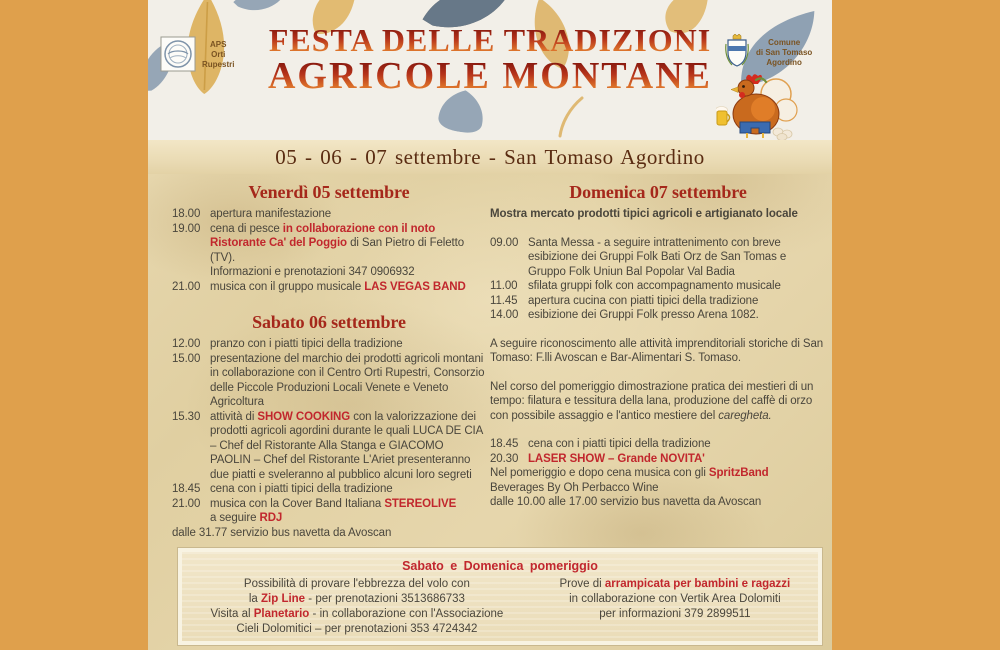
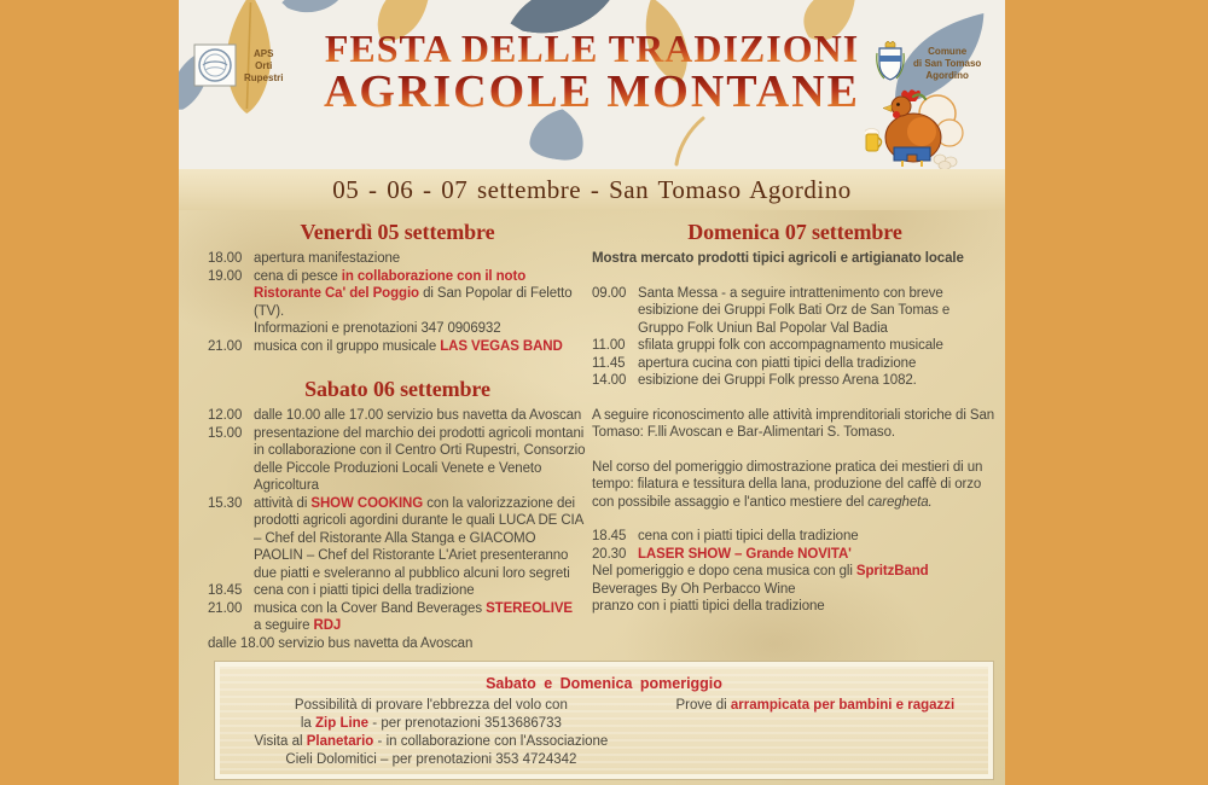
  APS
  Orti
  Rupestri
  FESTA DELLE TRADIZIONI
  AGRICOLE MONTANE
  Comune
  di San Tomaso
  Agordino
  05 - 06 - 07 settembre - San Tomaso Agordino
  Venerdì 05 settembre
  18.00
  apertura manifestazione
  19.00
- cena di pesce in collaborazione con il noto Ristorante Ca' del Poggio di San Pietro di Feletto (TV).
+ cena di pesce in collaborazione con il noto Ristorante Ca' del Poggio di San Popolar di Feletto (TV).
  Informazioni e prenotazioni 347 0906932
  21.00
  musica con il gruppo musicale LAS VEGAS BAND
  Sabato 06 settembre
  12.00
- pranzo con i piatti tipici della tradizione
+ dalle 10.00 alle 17.00 servizio bus navetta da Avoscan
  15.00
  presentazione del marchio dei prodotti agricoli montani in collaborazione con il Centro Orti Rupestri, Consorzio delle Piccole Produzioni Locali Venete e Veneto Agricoltura
  15.30
  attività di SHOW COOKING con la valorizzazione dei prodotti agricoli agordini durante le quali LUCA DE CIA – Chef del Ristorante Alla Stanga e GIACOMO PAOLIN – Chef del Ristorante L'Ariet presenteranno due piatti e sveleranno al pubblico alcuni loro segreti
  18.45
  cena con i piatti tipici della tradizione
  21.00
- musica con la Cover Band Italiana STEREOLIVE
+ musica con la Cover Band Beverages STEREOLIVE
  a seguire RDJ
- dalle 31.77 servizio bus navetta da Avoscan
+ dalle 18.00 servizio bus navetta da Avoscan
  Domenica 07 settembre
  Mostra mercato prodotti tipici agricoli e artigianato locale
  09.00
  Santa Messa - a seguire intrattenimento con breve esibizione dei Gruppi Folk Bati Orz de San Tomas e Gruppo Folk Uniun Bal Popolar Val Badia
  11.00
  sfilata gruppi folk con accompagnamento musicale
  11.45
  apertura cucina con piatti tipici della tradizione
  14.00
  esibizione dei Gruppi Folk presso Arena 1082.
  A seguire riconoscimento alle attività imprenditoriali storiche di San Tomaso: F.lli Avoscan e Bar-Alimentari S. Tomaso.
  Nel corso del pomeriggio dimostrazione pratica dei mestieri di un tempo: filatura e tessitura della lana, produzione del caffè di orzo con possibile assaggio e l'antico mestiere del caregheta.
  18.45
  cena con i piatti tipici della tradizione
  20.30
  LASER SHOW – Grande NOVITA'
  Nel pomeriggio e dopo cena musica con gli SpritzBand
  Beverages By Oh Perbacco Wine
- dalle 10.00 alle 17.00 servizio bus navetta da Avoscan
+ pranzo con i piatti tipici della tradizione
  Sabato e Domenica pomeriggio
  Possibilità di provare l'ebbrezza del volo con
  la Zip Line - per prenotazioni 3513686733
  Visita al Planetario - in collaborazione con l'Associazione
  Cieli Dolomitici – per prenotazioni 353 4724342
  Prove di arrampicata per bambini e ragazzi
- in collaborazione con Vertik Area Dolomiti
- per informazioni 379 2899511
